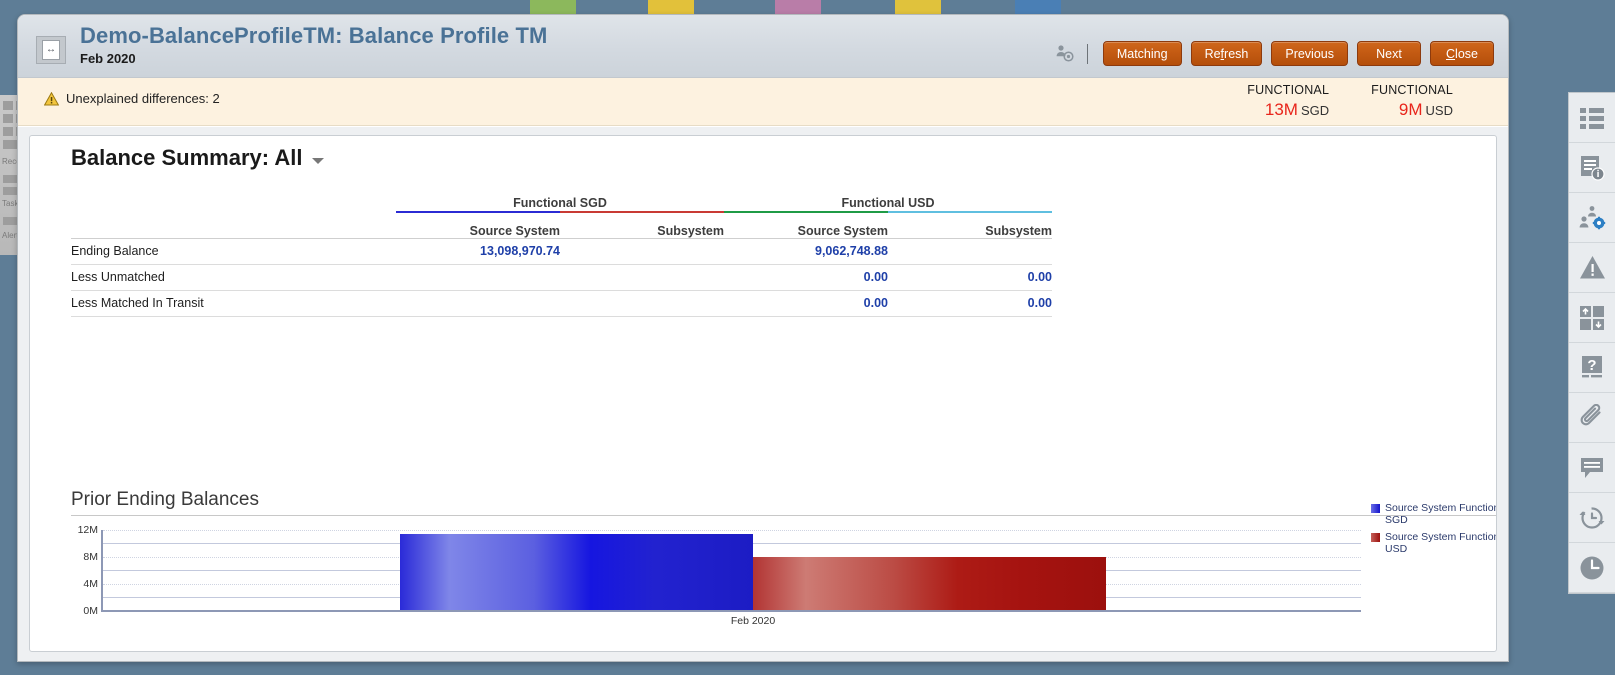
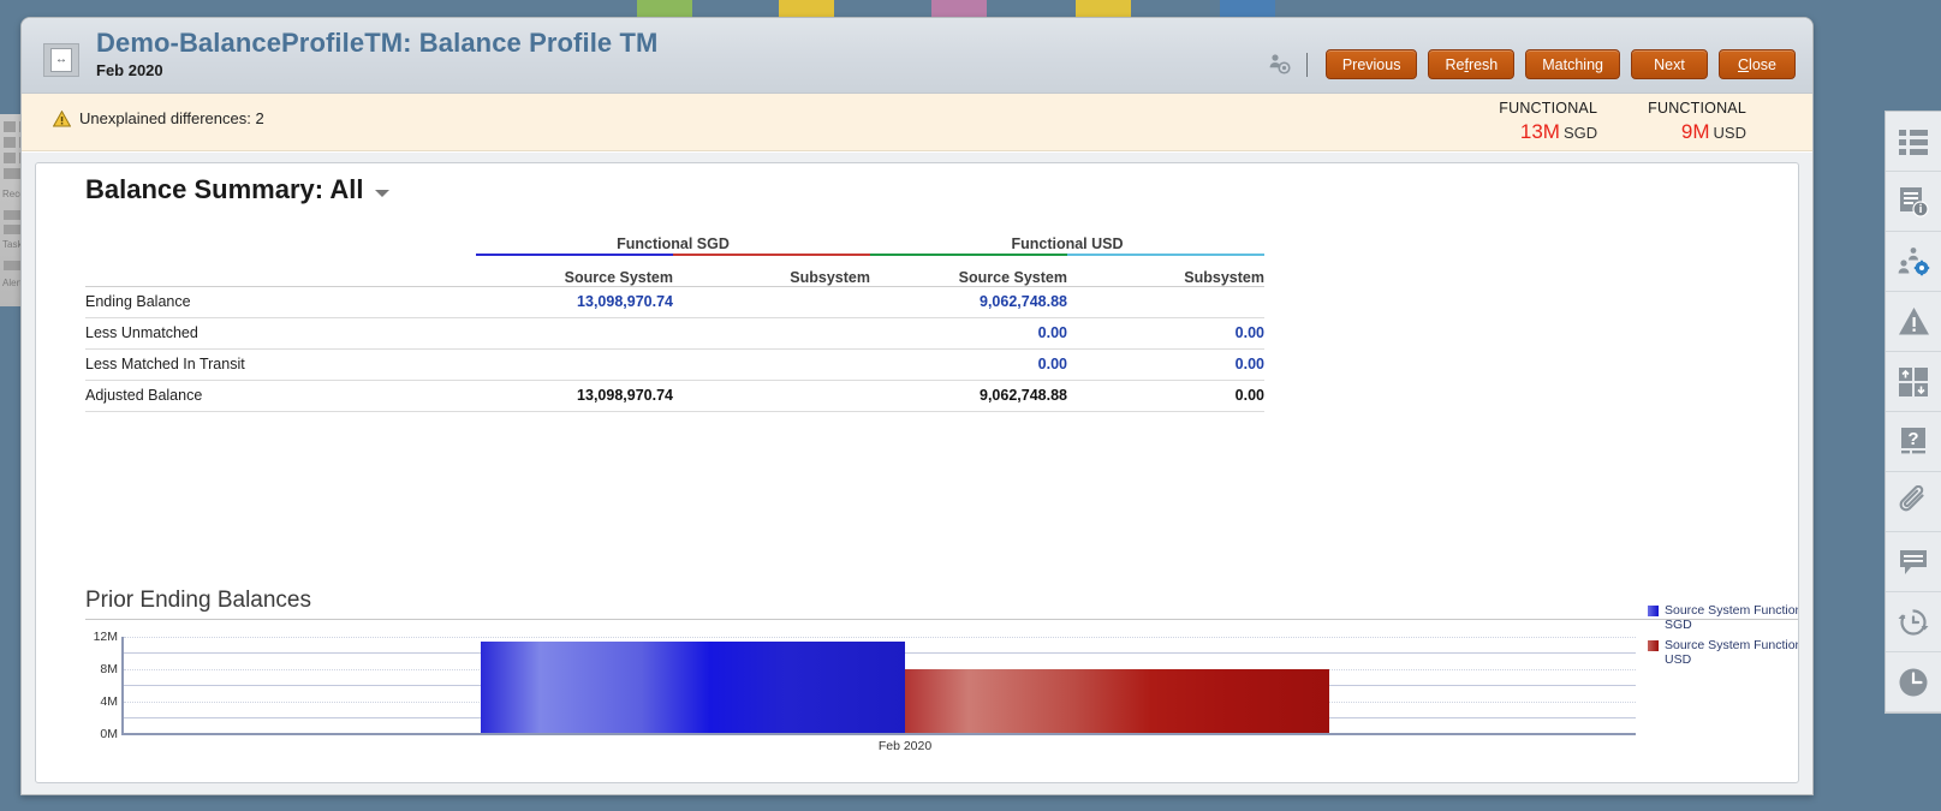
  Rec
  ↔
  Demo-BalanceProfileTM: Balance Profile TM
  Feb 2020
- Matching
+ Previous
  Refresh
- Previous
+ Matching
  Next
  Close
  Unexplained differences: 2
  FUNCTIONAL
  13M SGD
  FUNCTIONAL
  9M USD
  Balance Summary: All
  	Functional SGD	Functional USD
  	Source System	Subsystem	Source System	Subsystem
  Ending Balance	13,098,970.74		9,062,748.88
  Less Unmatched			0.00	0.00
  Less Matched In Transit			0.00	0.00
+ Adjusted Balance	13,098,970.74		9,062,748.88	0.00
  Prior Ending Balances
  12M
  8M
  4M
  0M
  Feb 2020
  Source System Functio SGD
  Source System Functio USD
  ?
